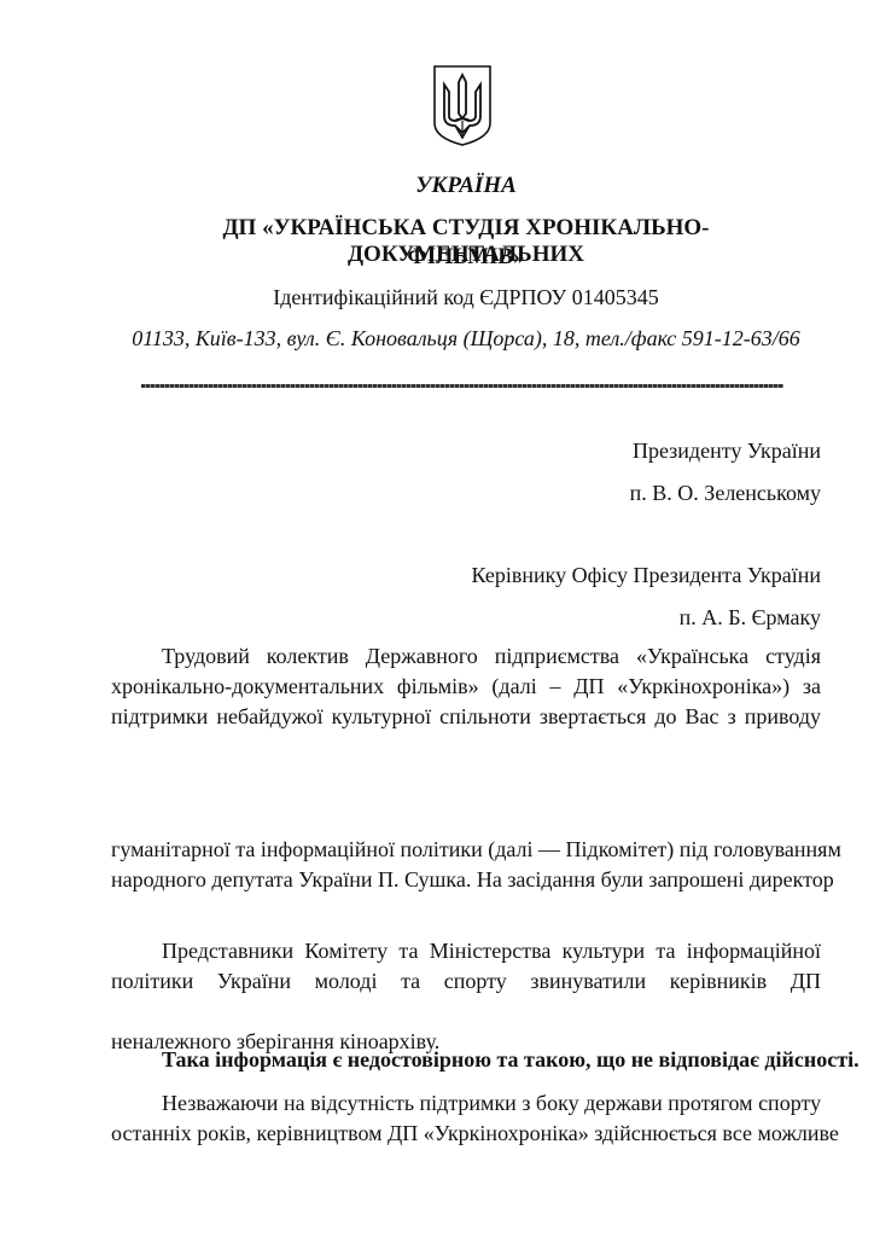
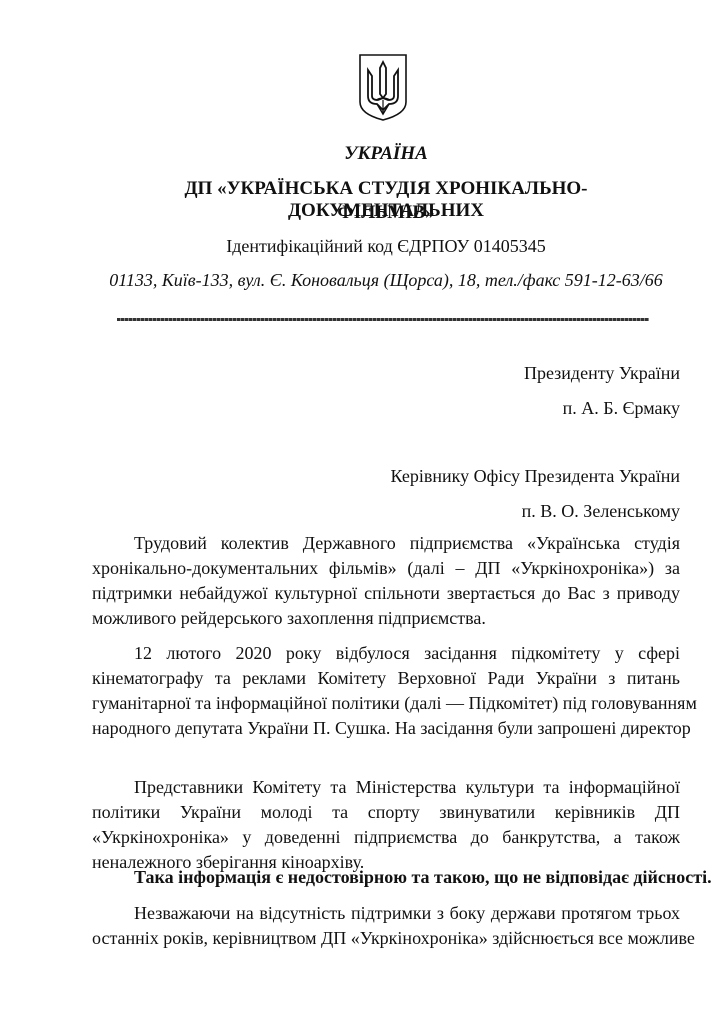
  УКРАЇНА
  ДП «УКРАЇНСЬКА СТУДІЯ ХРОНІКАЛЬНО-ДОКУМЕНТАЛЬНИХ
  ФІЛЬМІВ»
  Ідентифікаційний код ЄДРПОУ 01405345
  01133, Київ-133, вул. Є. Коновальця (Щорса), 18, тел./факс 591-12-63/66
  Президенту України
- п. В. О. Зеленському
+ п. А. Б. Єрмаку
  Керівнику Офісу Президента України
- п. А. Б. Єрмаку
+ п. В. О. Зеленському
  Трудовий колектив Державного підприємства «Українська студія
  хронікально-документальних фільмів» (далі – ДП «Укркінохроніка») за
  підтримки небайдужої культурної спільноти звертається до Вас з приводу
+ можливого рейдерського захоплення підприємства.
+ 12 лютого 2020 року відбулося засідання підкомітету у сфері
+ кінематографу та реклами Комітету Верховної Ради України з питань
  гуманітарної та інформаційної політики (далі — Підкомітет) під головуванням
  народного депутата України П. Сушка. На засідання були запрошені директор
  Представники Комітету та Міністерства культури та інформаційної
  політики України молоді та спорту звинуватили керівників ДП
+ «Укркінохроніка» у доведенні підприємства до банкрутства, а також
  неналежного зберігання кіноархіву.
  Така інформація є недостовірною та такою, що не відповідає дійсності.
- Незважаючи на відсутність підтримки з боку держави протягом спорту
+ Незважаючи на відсутність підтримки з боку держави протягом трьох
  останніх років, керівництвом ДП «Укркінохроніка» здійснюється все можливе
